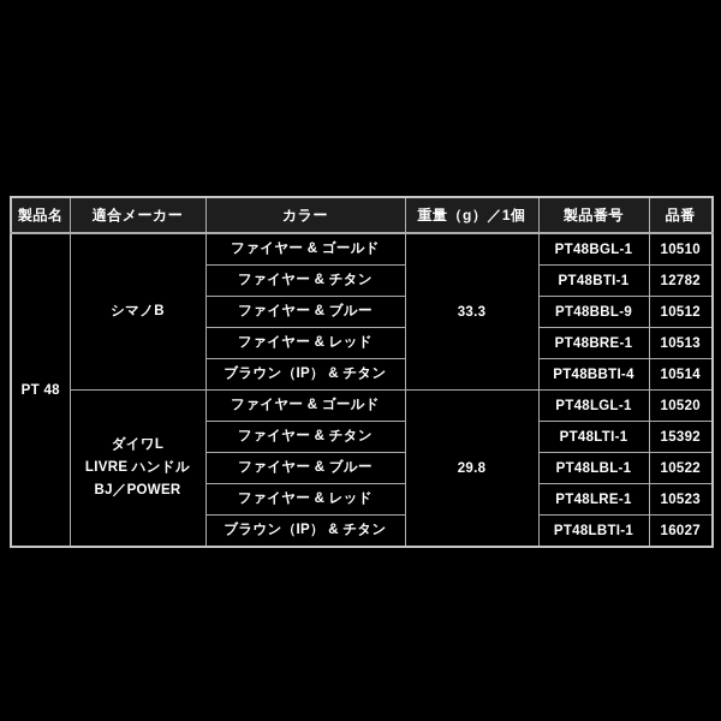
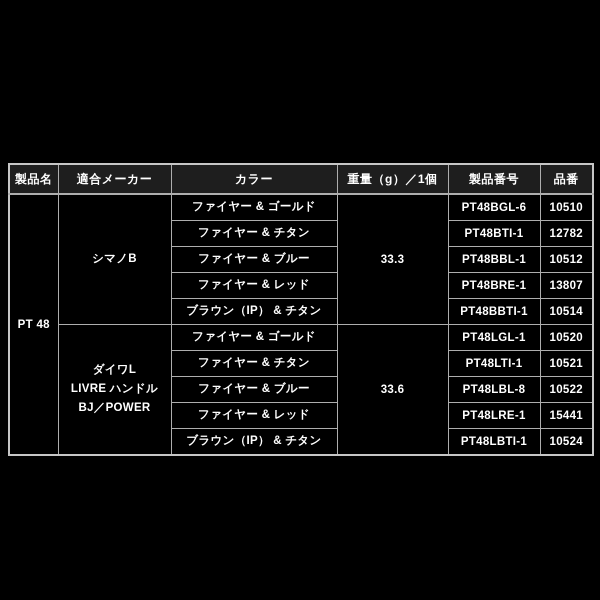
  製品名	適合メーカー	カラー	重量（g）／1個	製品番号	品番
- PT 48	シマノB	ファイヤー & ゴールド	33.3	PT48BGL-1	10510
+ PT 48	シマノB	ファイヤー & ゴールド	33.3	PT48BGL-6	10510
  ファイヤー & チタン	PT48BTI-1	12782
- ファイヤー & ブルー	PT48BBL-9	10512
+ ファイヤー & ブルー	PT48BBL-1	10512
- ファイヤー & レッド	PT48BRE-1	10513
+ ファイヤー & レッド	PT48BRE-1	13807
- ブラウン（IP） & チタン	PT48BBTI-4	10514
+ ブラウン（IP） & チタン	PT48BBTI-1	10514
- ダイワL LIVRE ハンドル BJ／POWER	ファイヤー & ゴールド	29.8	PT48LGL-1	10520
+ ダイワL LIVRE ハンドル BJ／POWER	ファイヤー & ゴールド	33.6	PT48LGL-1	10520
- ファイヤー & チタン	PT48LTI-1	15392
+ ファイヤー & チタン	PT48LTI-1	10521
- ファイヤー & ブルー	PT48LBL-1	10522
+ ファイヤー & ブルー	PT48LBL-8	10522
- ファイヤー & レッド	PT48LRE-1	10523
+ ファイヤー & レッド	PT48LRE-1	15441
- ブラウン（IP） & チタン	PT48LBTI-1	16027
+ ブラウン（IP） & チタン	PT48LBTI-1	10524
